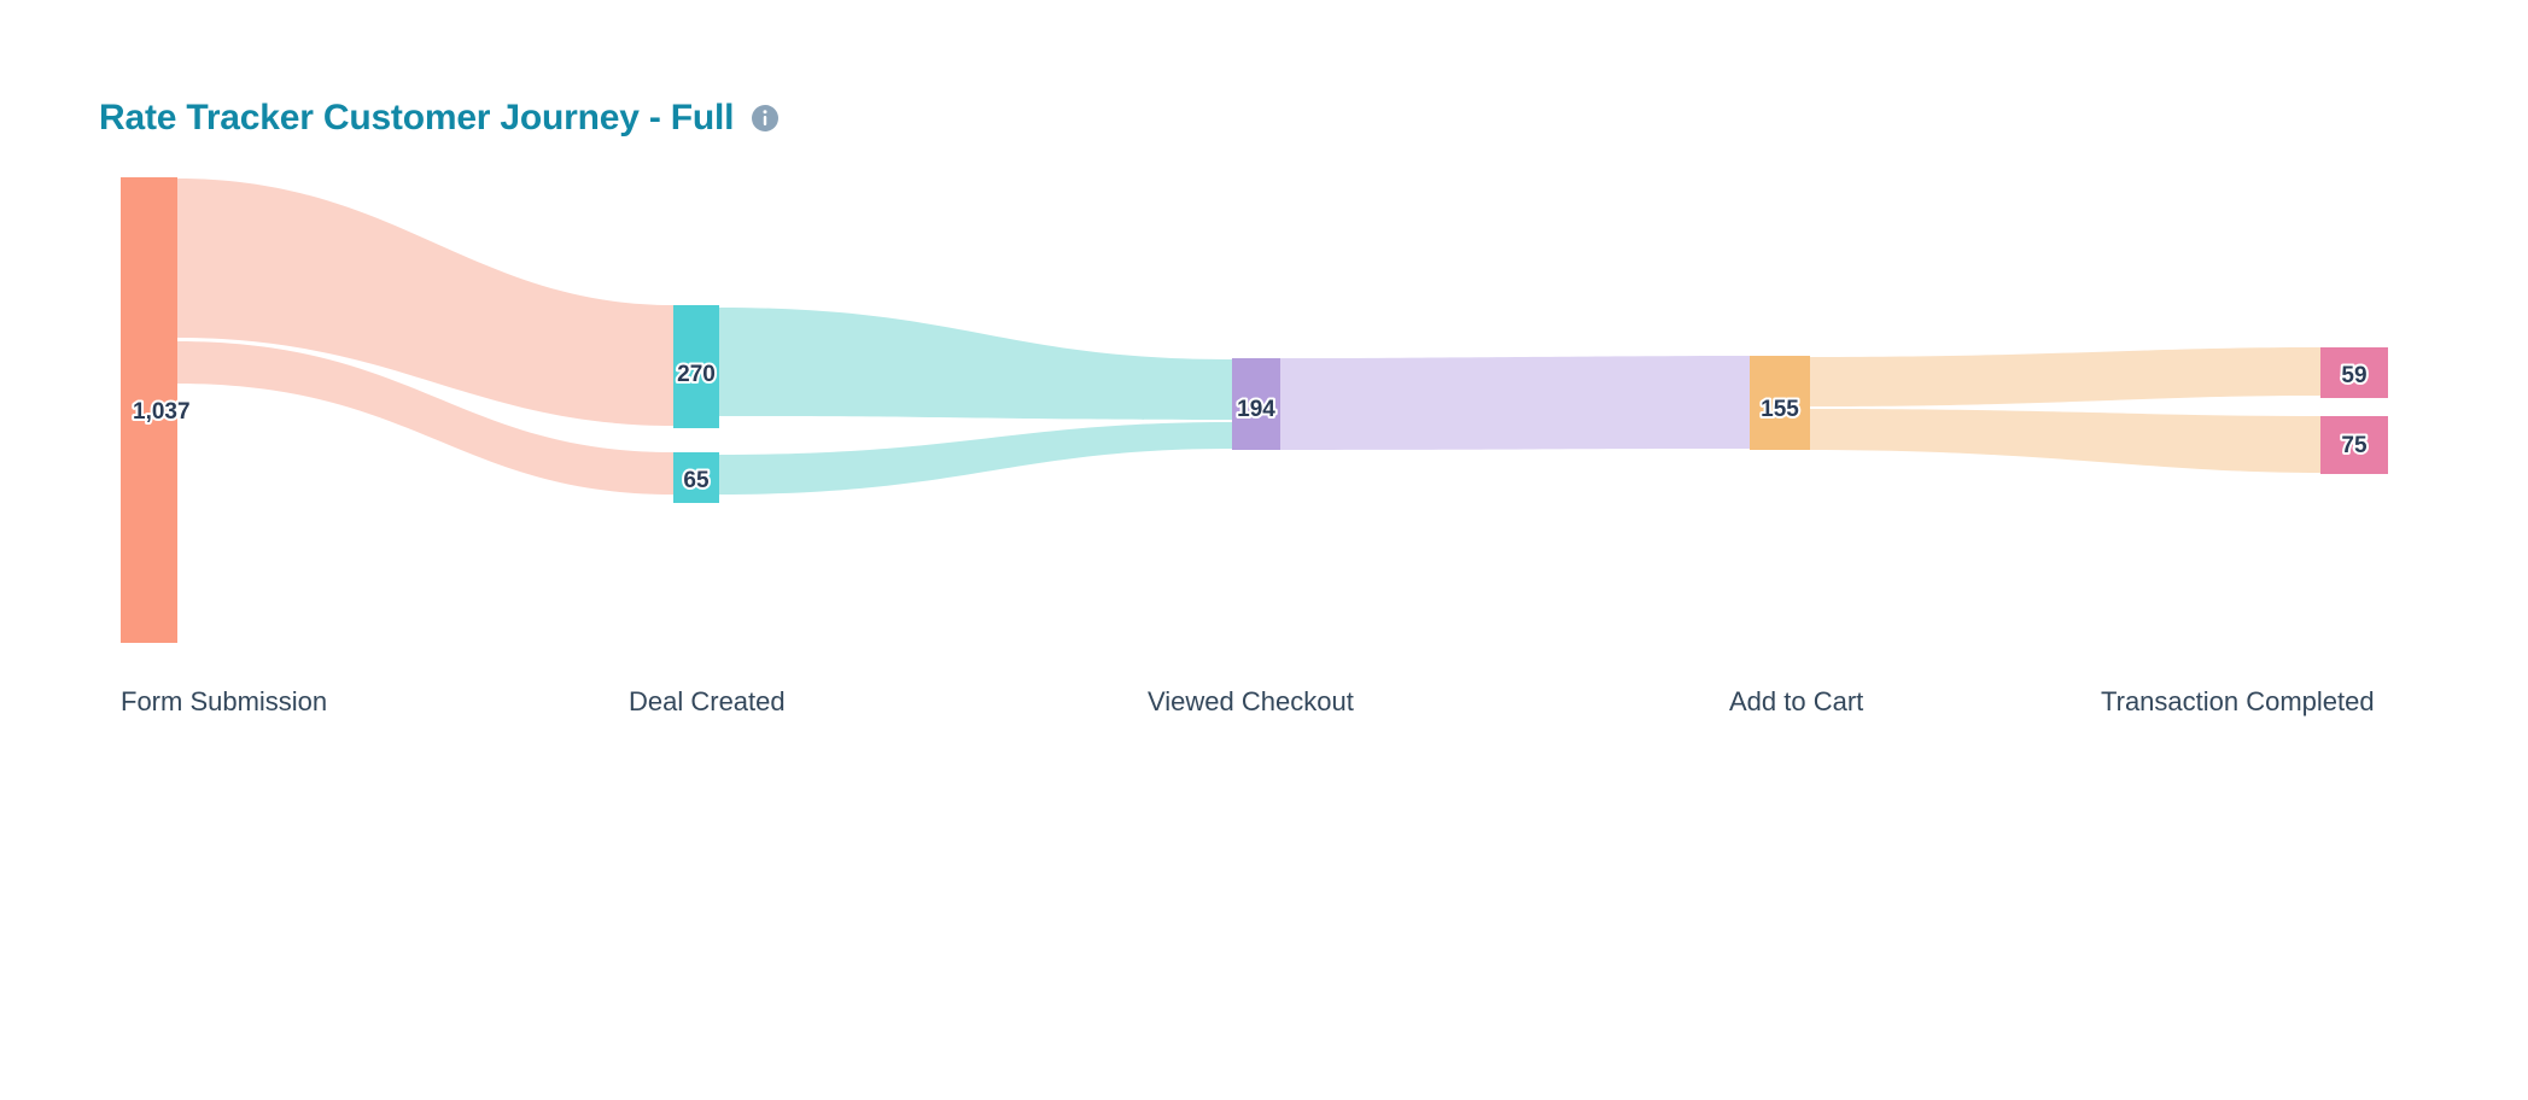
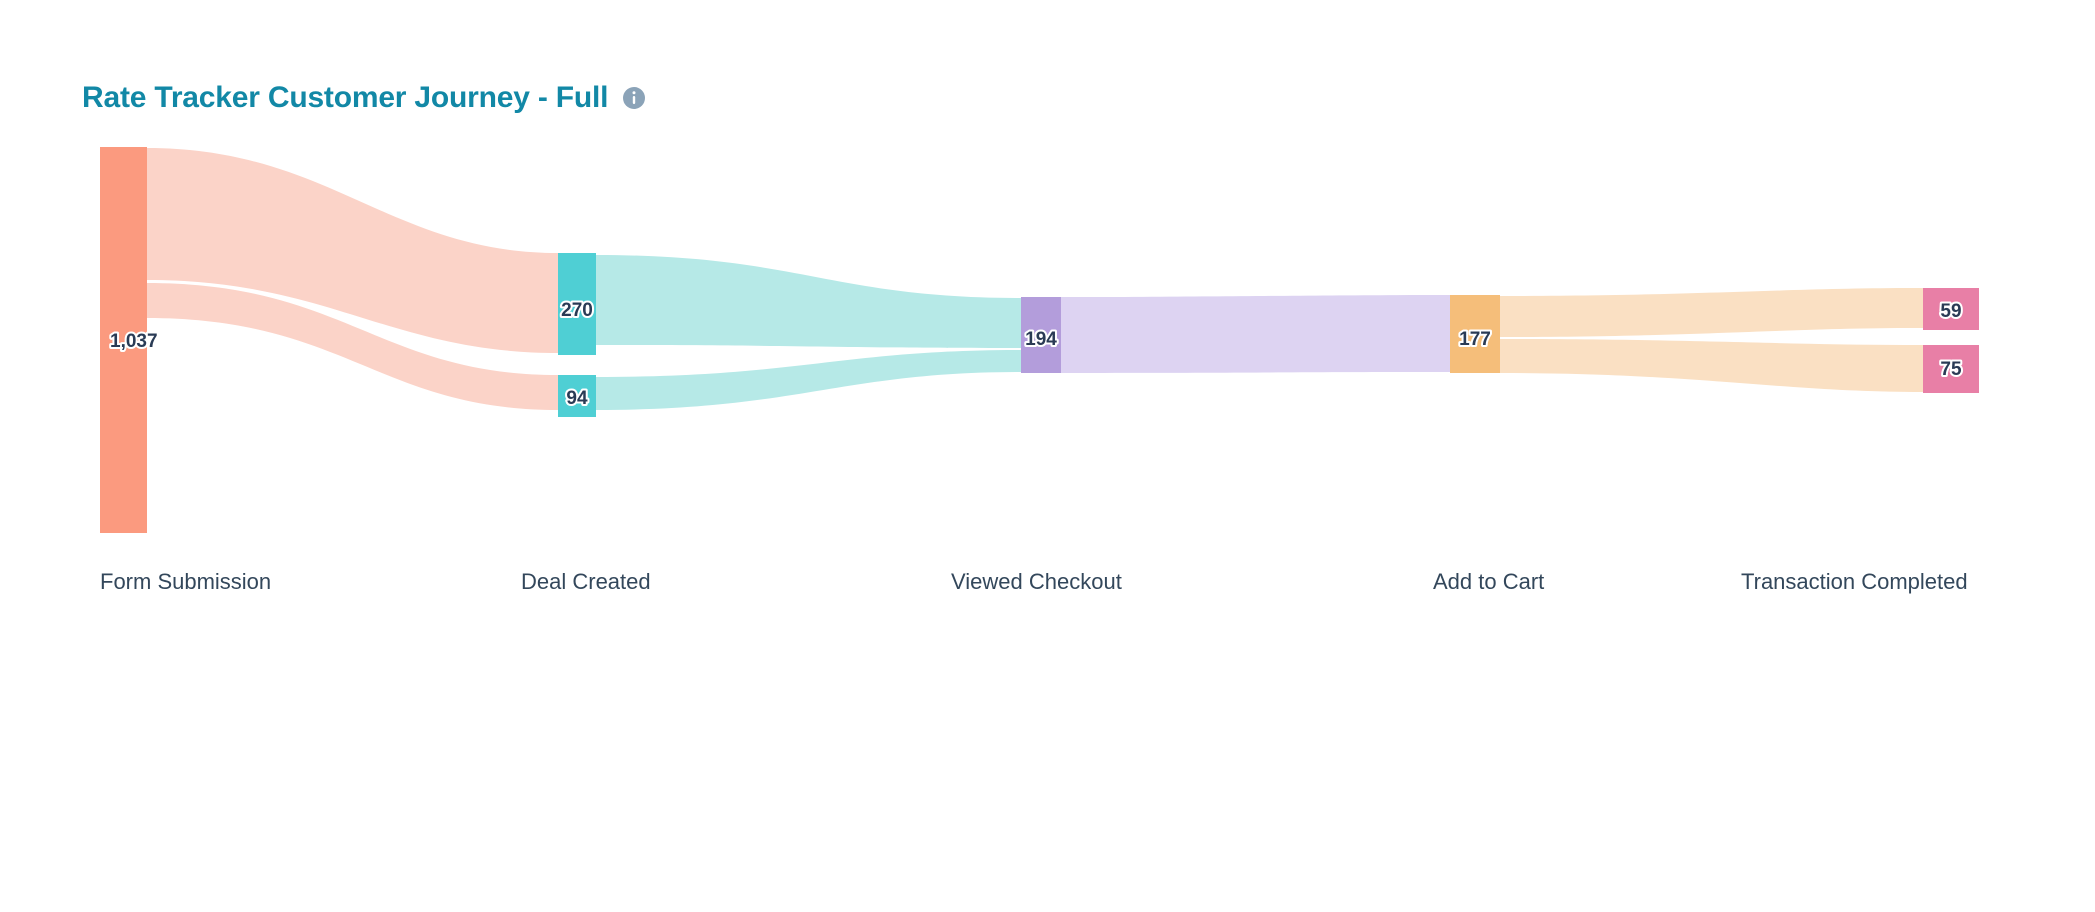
  Rate Tracker Customer Journey - Full
  1,037
  270
- 65
+ 94
  194
- 155
+ 177
  59
  75
  Form Submission
  Deal Created
  Viewed Checkout
  Add to Cart
  Transaction Completed
